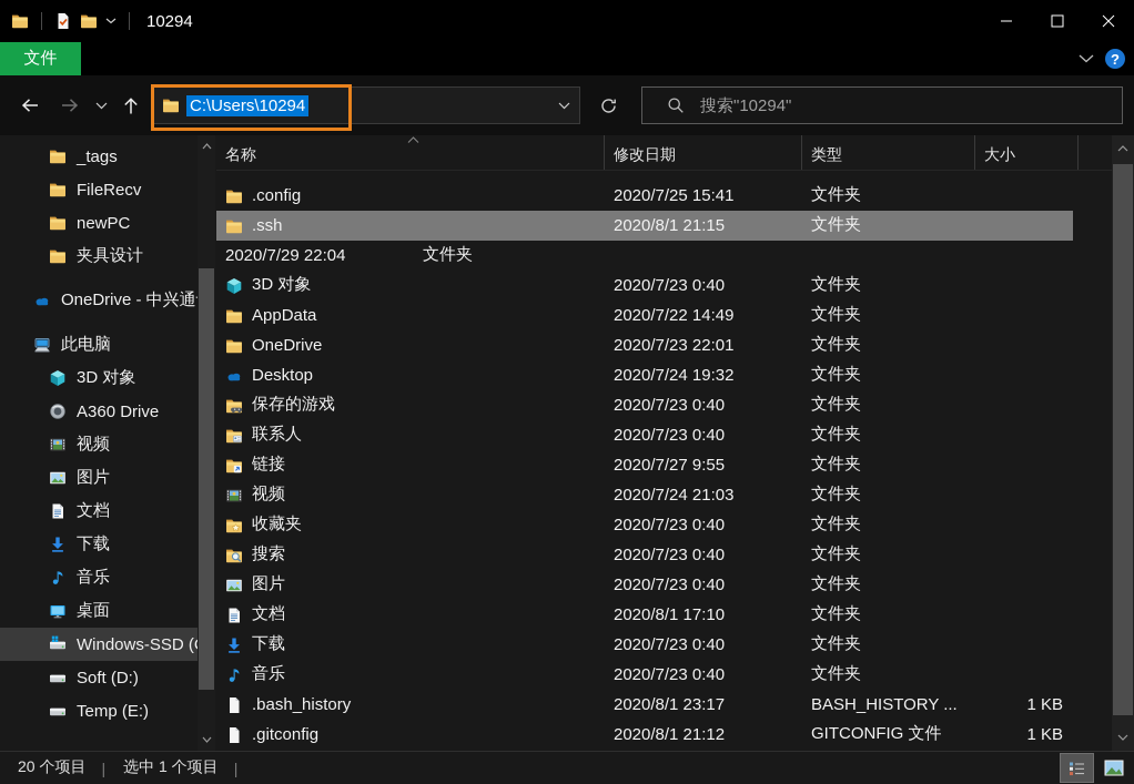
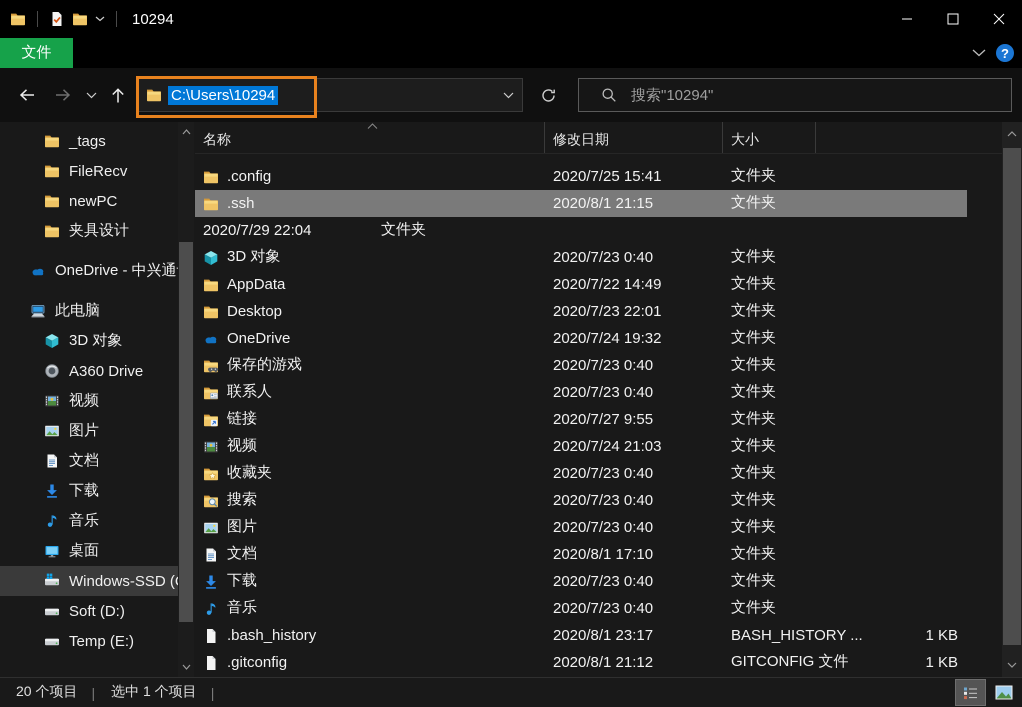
  10294
  文件
  ?
  C:\Users\10294
  搜索"10294"
  _tags
  FileRecv
  newPC
  夹具设计
  OneDrive - 中兴通
  此电脑
  3D 对象
  A360 Drive
  视频
  图片
  文档
  下载
  音乐
  桌面
  Windows-SSD (
  Soft (D:)
  Temp (E:)
  名称
  修改日期
- 类型
  大小
  .config
  2020/7/25 15:41
  文件夹
  .ssh
  2020/8/1 21:15
  文件夹
  2020/7/29 22:04
  文件夹
  3D 对象
  2020/7/23 0:40
  文件夹
  AppData
  2020/7/22 14:49
  文件夹
- OneDrive
+ Desktop
  2020/7/23 22:01
  文件夹
- Desktop
+ OneDrive
  2020/7/24 19:32
  文件夹
  保存的游戏
  2020/7/23 0:40
  文件夹
  联系人
  2020/7/23 0:40
  文件夹
  链接
  2020/7/27 9:55
  文件夹
  视频
  2020/7/24 21:03
  文件夹
  收藏夹
  2020/7/23 0:40
  文件夹
  搜索
  2020/7/23 0:40
  文件夹
  图片
  2020/7/23 0:40
  文件夹
  文档
  2020/8/1 17:10
  文件夹
  下载
  2020/7/23 0:40
  文件夹
  音乐
  2020/7/23 0:40
  文件夹
  .bash_history
  2020/8/1 23:17
  BASH_HISTORY ...
  1 KB
  .gitconfig
  2020/8/1 21:12
  GITCONFIG 文件
  1 KB
  20 个项目
  |
  选中 1 个项目
  |
